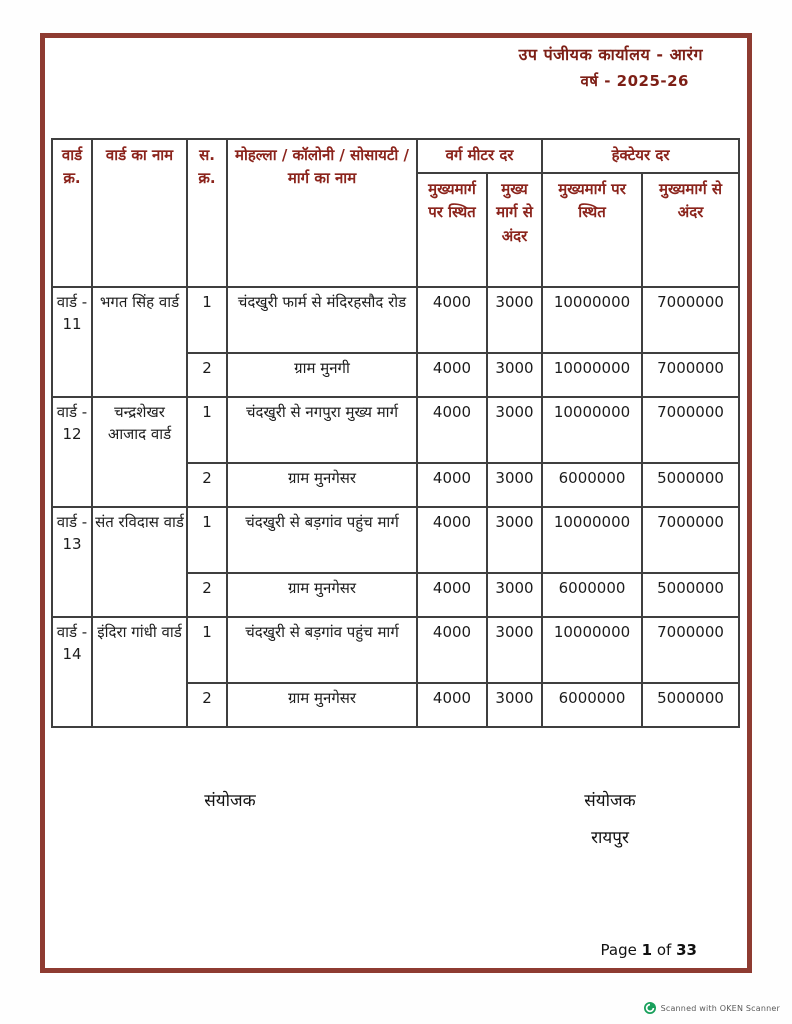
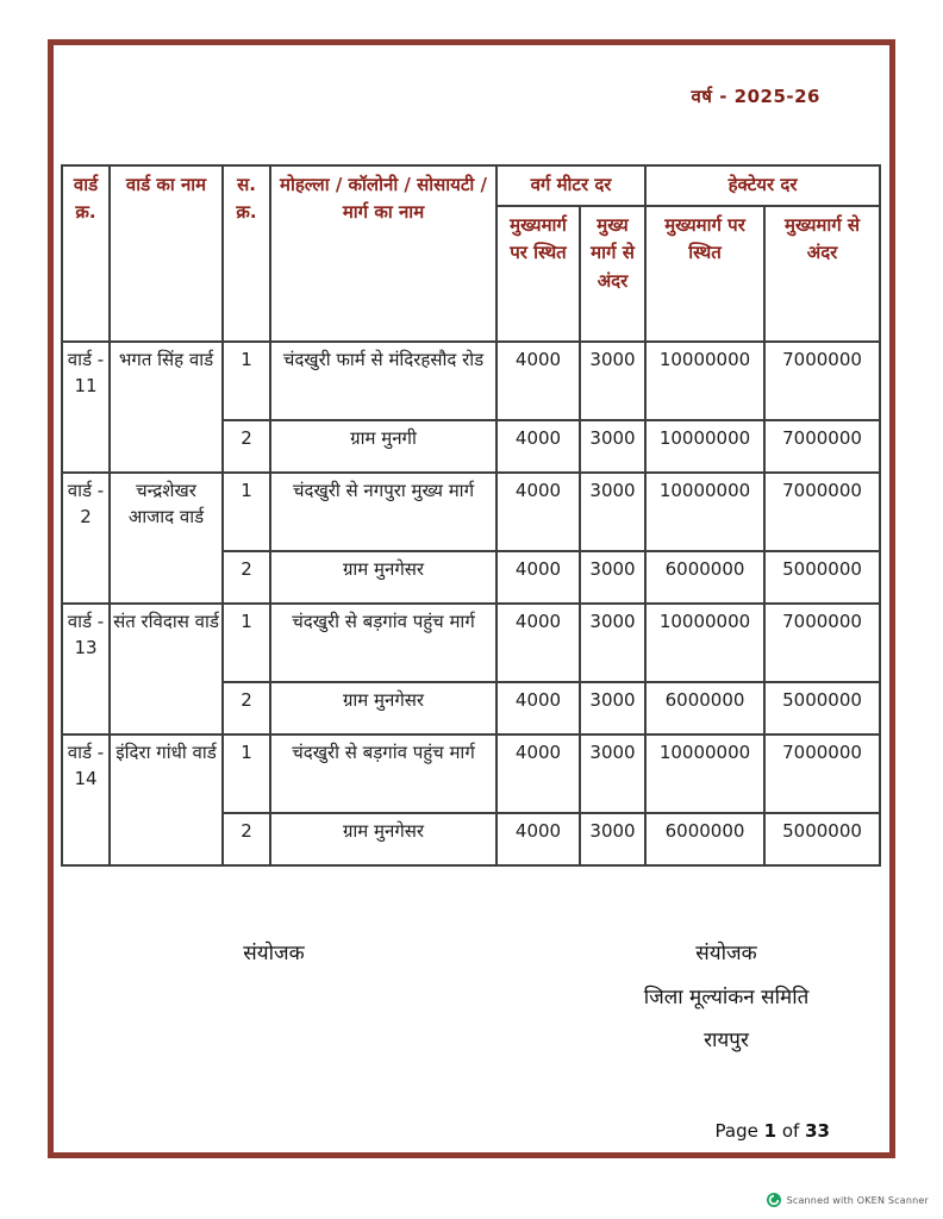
- उप पंजीयक कार्यालय - आरंग
  वर्ष - 2025-26
  वार्ड क्र.	वार्ड का नाम	स. क्र.	मोहल्ला / कॉलोनी / सोसायटी / मार्ग का नाम	वर्ग मीटर दर	हेक्टेयर दर
  मुख्यमार्ग पर स्थित	मुख्य मार्ग से अंदर	मुख्यमार्ग पर स्थित	मुख्यमार्ग से अंदर
  वार्ड - 11	भगत सिंह वार्ड	1	चंदखुरी फार्म से मंदिरहसौद रोड	4000	3000	10000000	7000000
  2	ग्राम मुनगी	4000	3000	10000000	7000000
- वार्ड - 12	चन्द्रशेखर आजाद वार्ड	1	चंदखुरी से नगपुरा मुख्य मार्ग	4000	3000	10000000	7000000
+ वार्ड - 2	चन्द्रशेखर आजाद वार्ड	1	चंदखुरी से नगपुरा मुख्य मार्ग	4000	3000	10000000	7000000
  2	ग्राम मुनगेसर	4000	3000	6000000	5000000
  वार्ड - 13	संत रविदास वार्ड	1	चंदखुरी से बड़गांव पहुंच मार्ग	4000	3000	10000000	7000000
  2	ग्राम मुनगेसर	4000	3000	6000000	5000000
  वार्ड - 14	इंदिरा गांधी वार्ड	1	चंदखुरी से बड़गांव पहुंच मार्ग	4000	3000	10000000	7000000
  2	ग्राम मुनगेसर	4000	3000	6000000	5000000
  संयोजक
  संयोजक
+ जिला मूल्यांकन समिति
  रायपुर
  Page 1 of 33
  Scanned with OKEN Scanner
